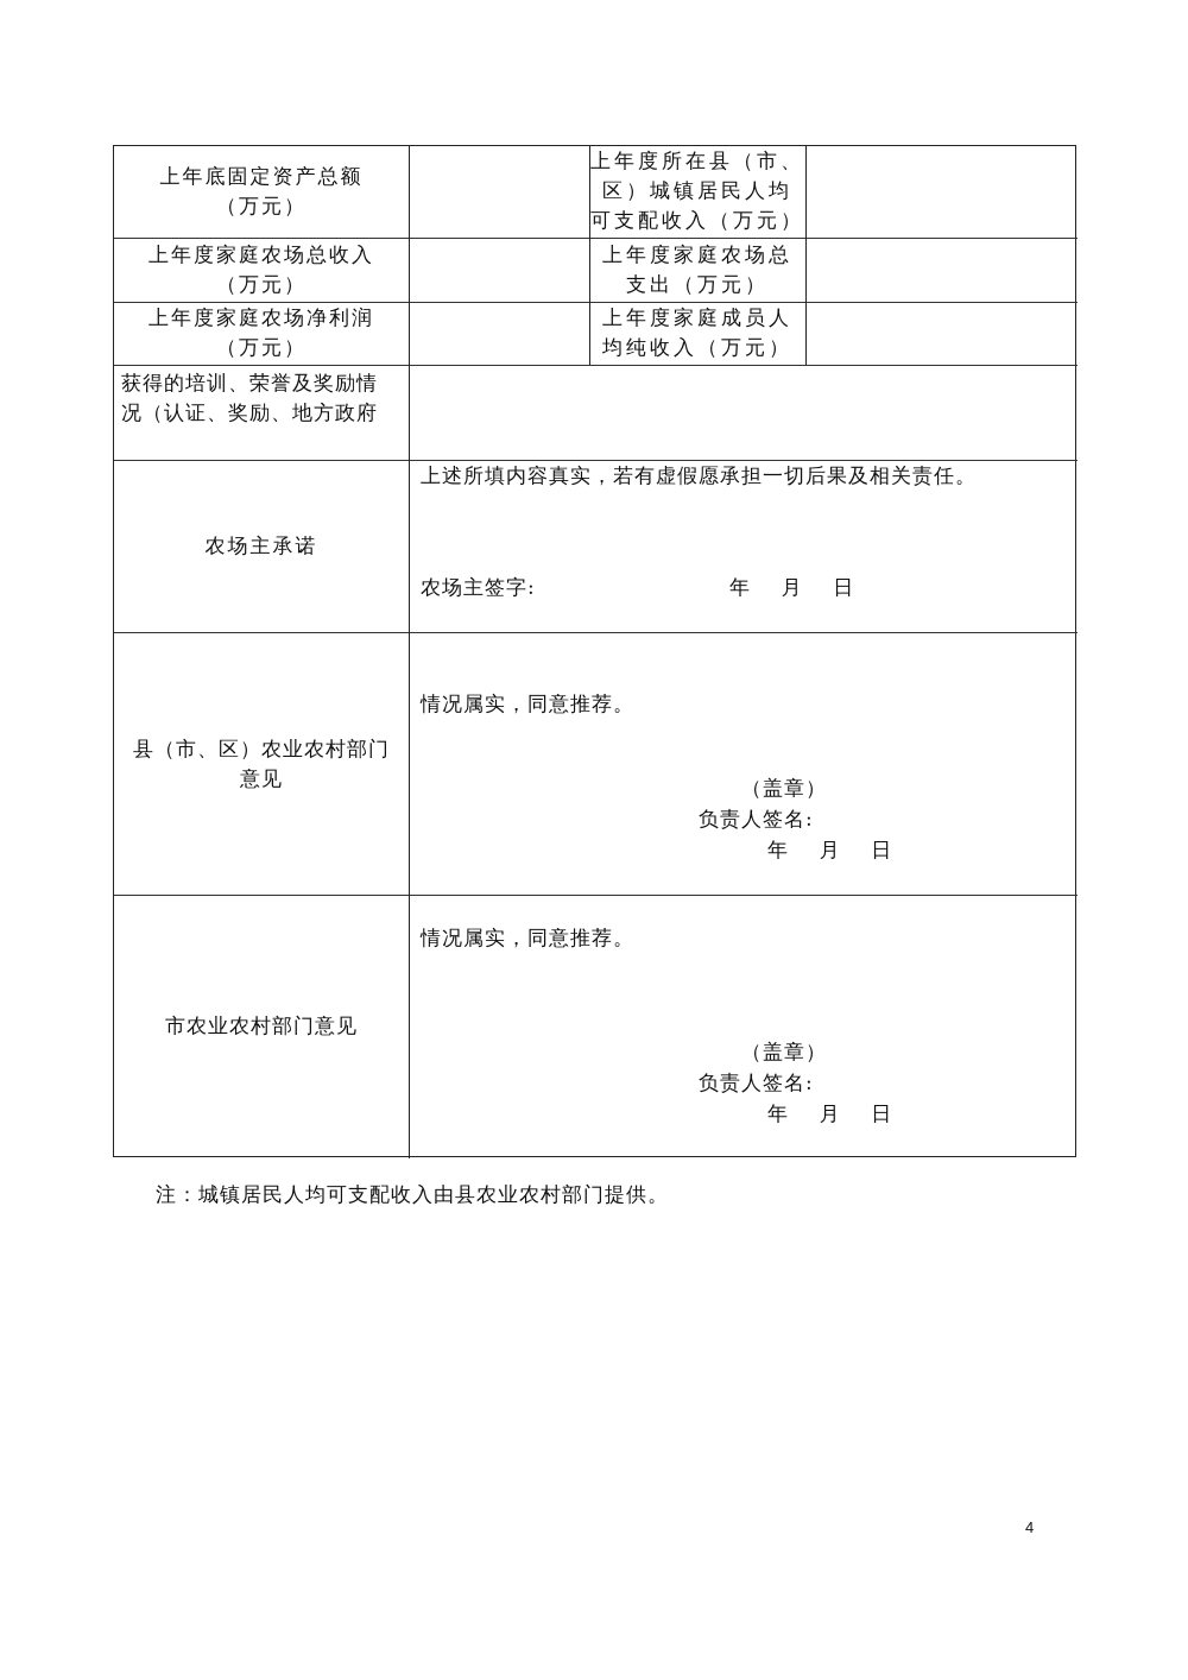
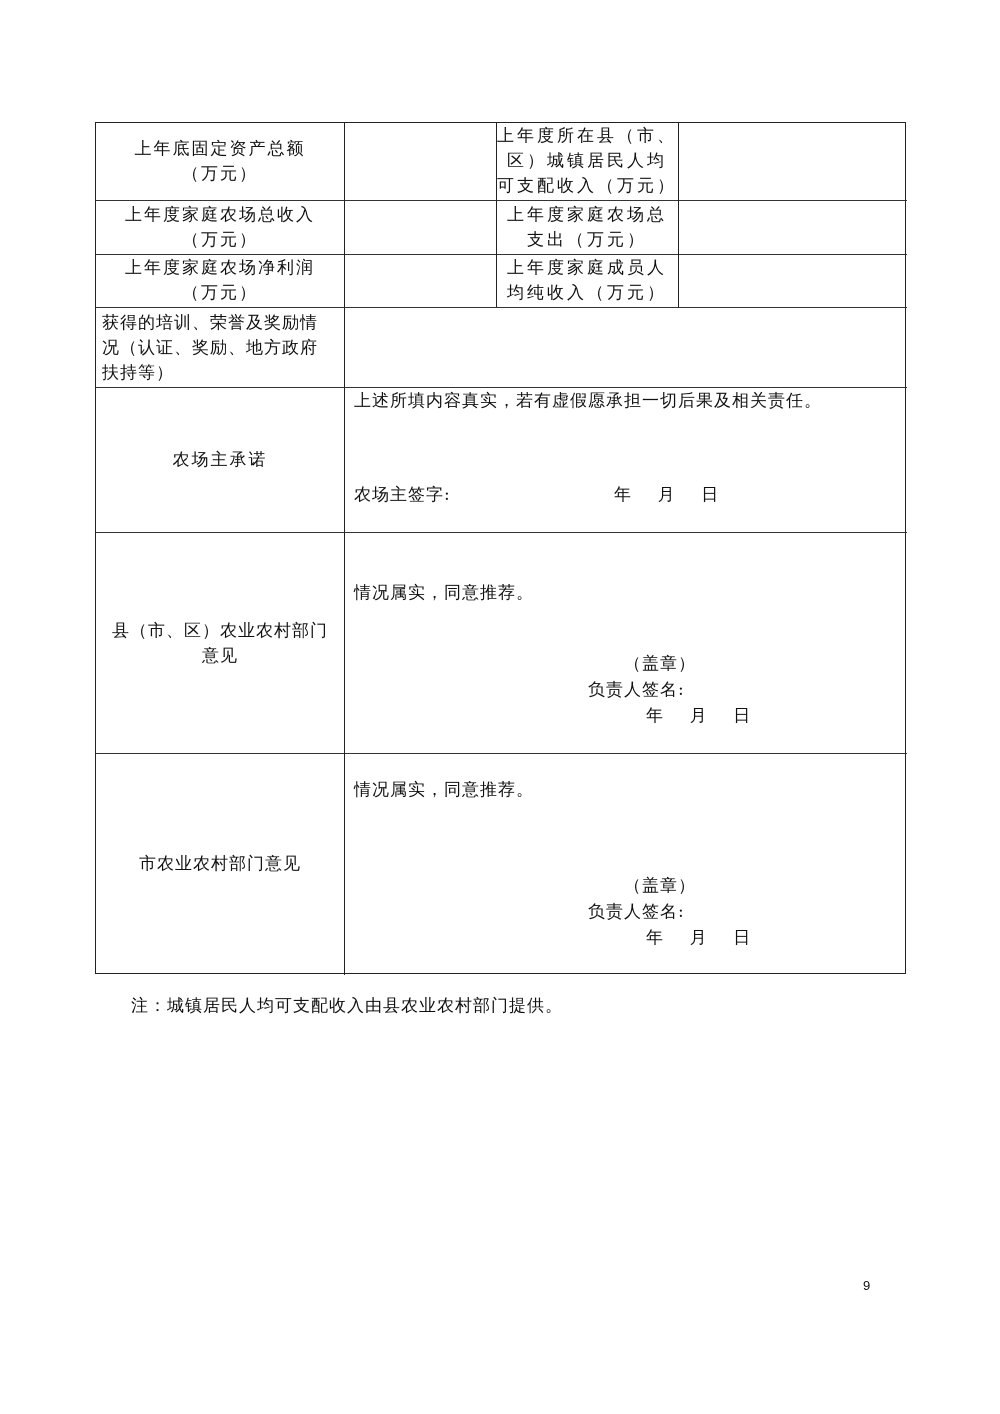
  上年底固定资产总额
  （万元）
  上年度所在县（市、
  区）城镇居民人均
  可支配收入（万元）
  上年度家庭农场总收入
  （万元）
  上年度家庭农场总
  支出（万元）
  上年度家庭农场净利润
  （万元）
  上年度家庭成员人
  均纯收入（万元）
  获得的培训、荣誉及奖励情
  况（认证、奖励、地方政府
+ 扶持等）
  农场主承诺
  上述所填内容真实，若有虚假愿承担一切后果及相关责任。
  农场主签字:
  年 月 日
  县（市、区）农业农村部门
  意见
  情况属实，同意推荐。
  （盖章）
  负责人签名:
  年 月 日
  市农业农村部门意见
  情况属实，同意推荐。
  （盖章）
  负责人签名:
  年 月 日
  注：城镇居民人均可支配收入由县农业农村部门提供。
- 4
+ 9
